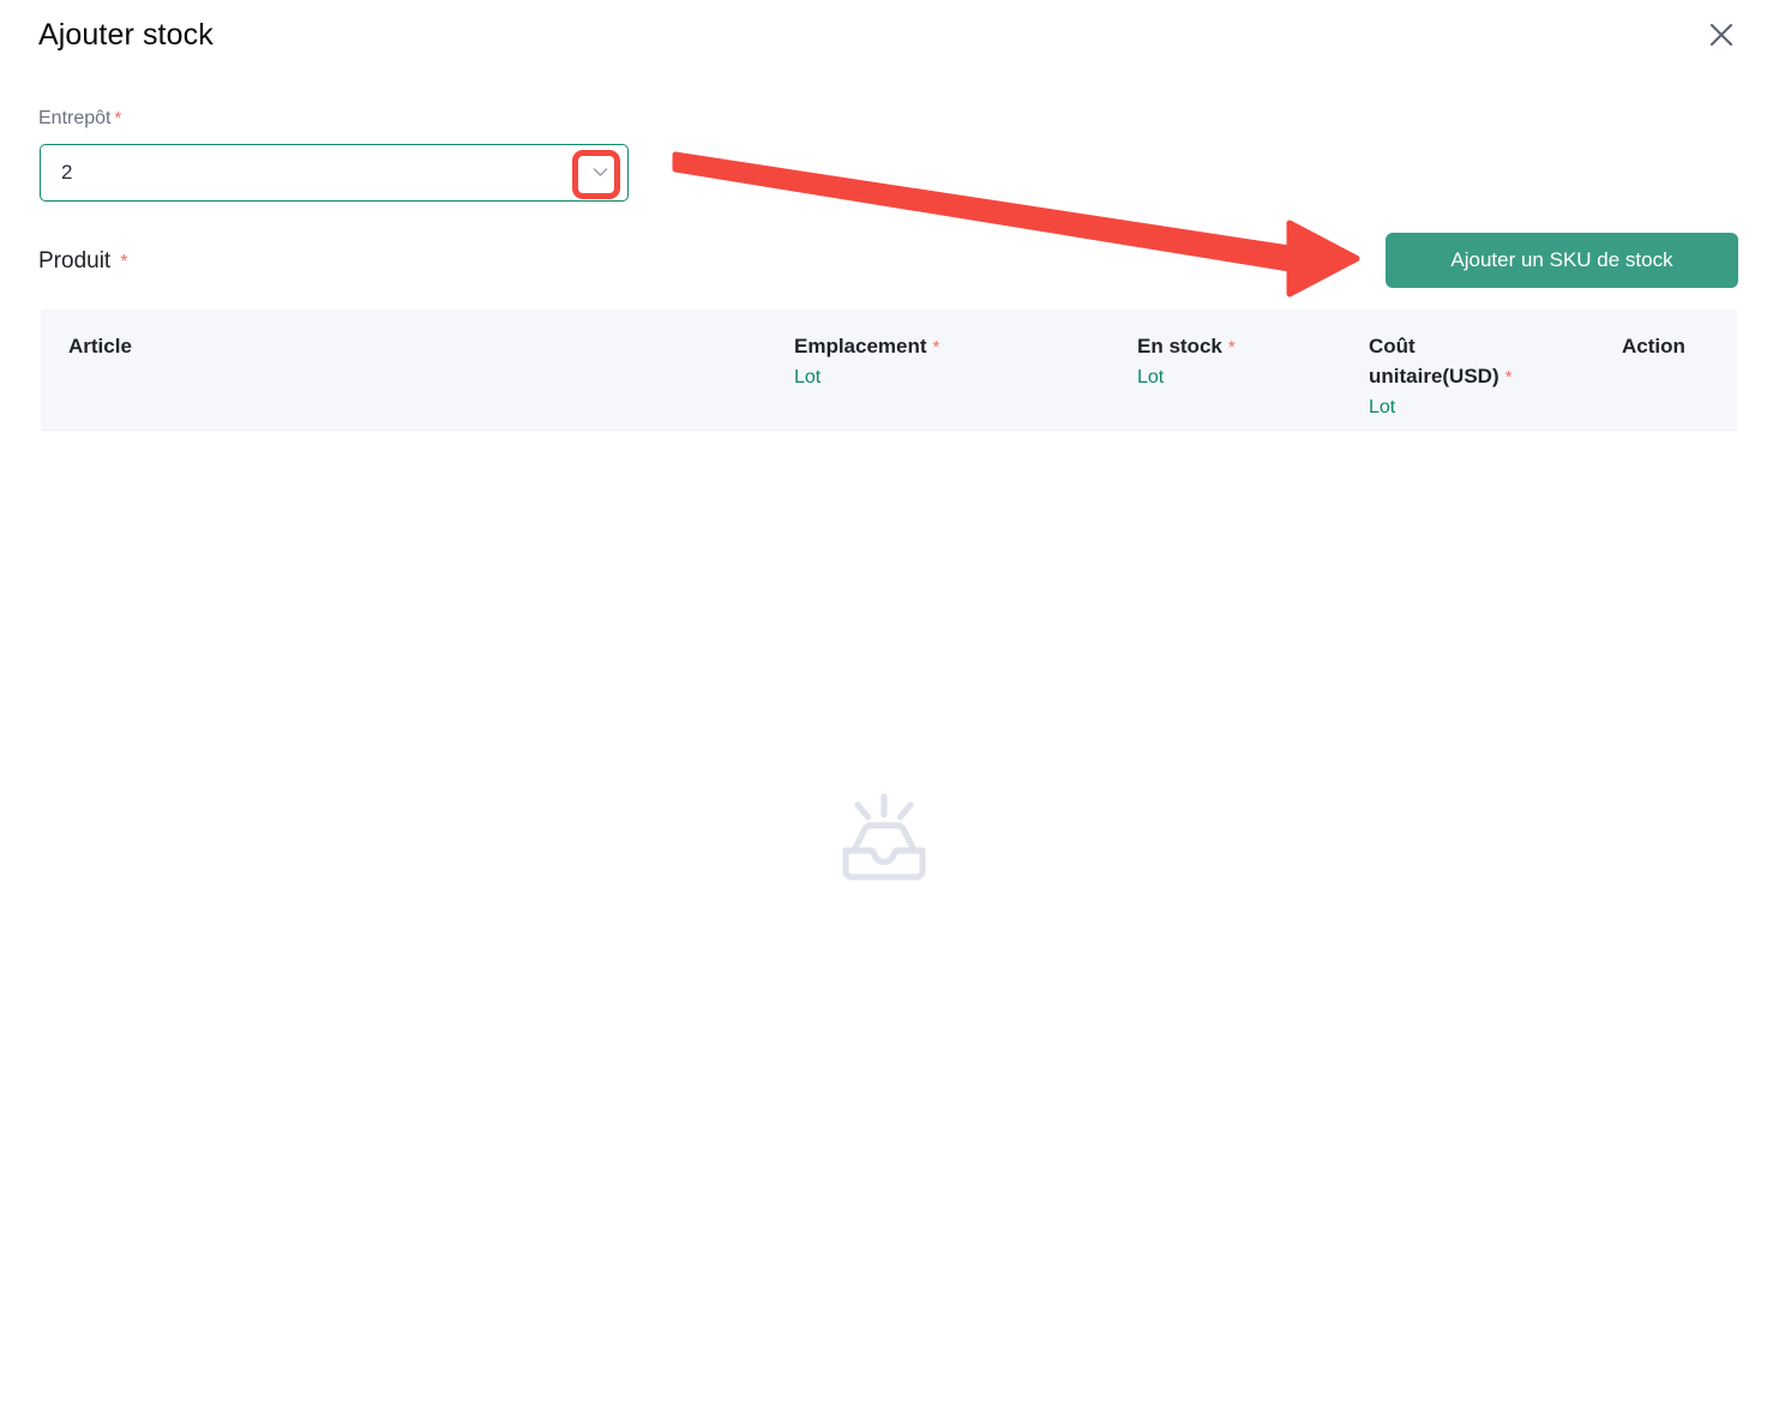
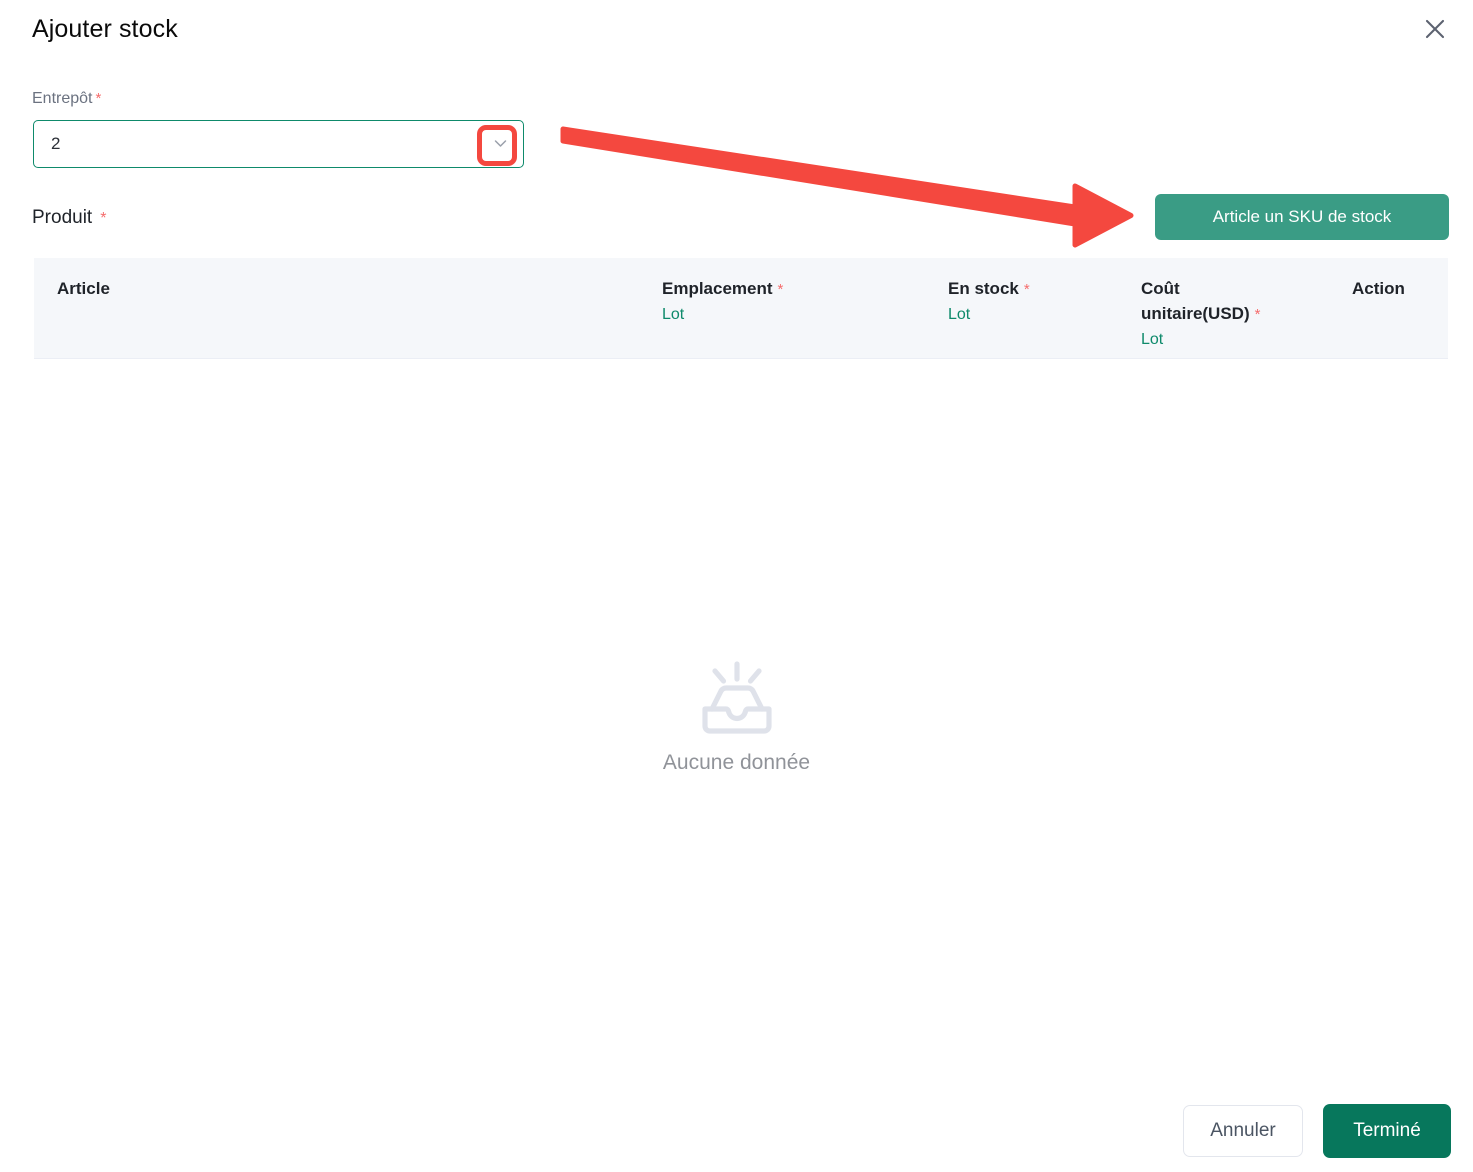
  Ajouter stock
  Entrepôt *
  2
  Produit *
- Ajouter un SKU de stock
+ Article un SKU de stock
  Article
  Emplacement *
  Lot
  En stock *
  Lot
  Coût unitaire(USD) *
  Lot
  Action
+ Aucune donnée
+ Annuler
+ Terminé
